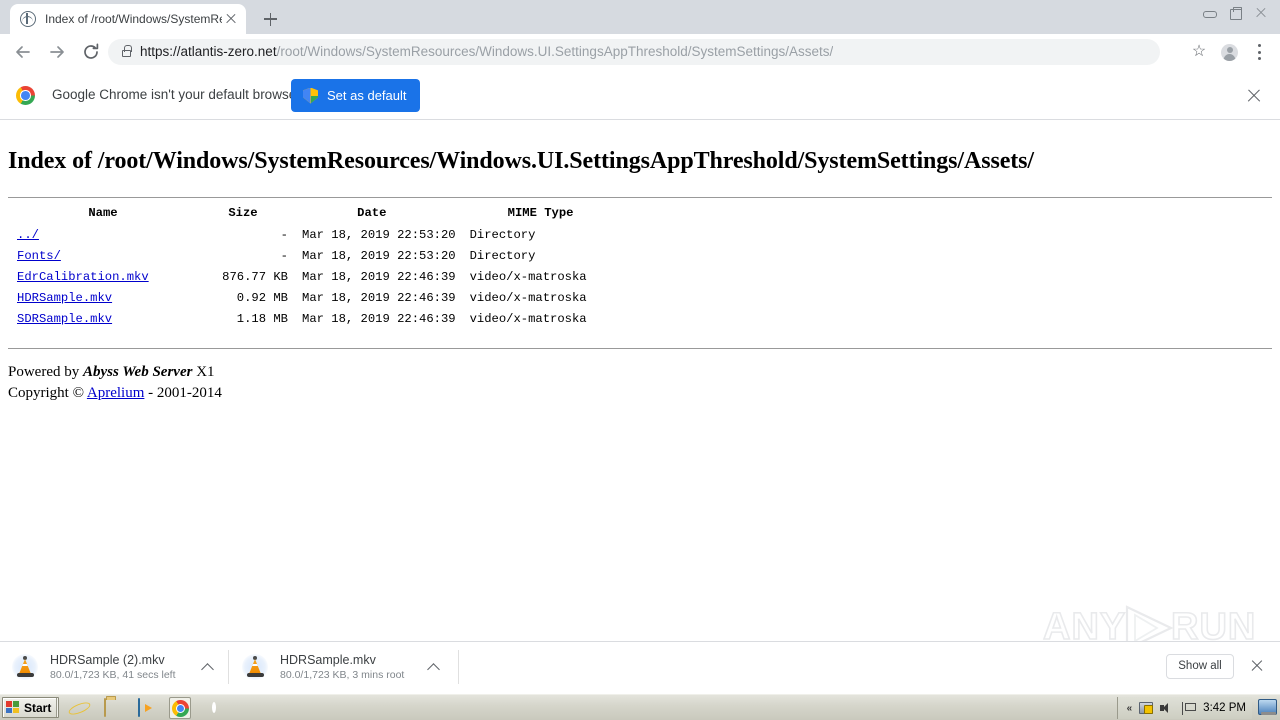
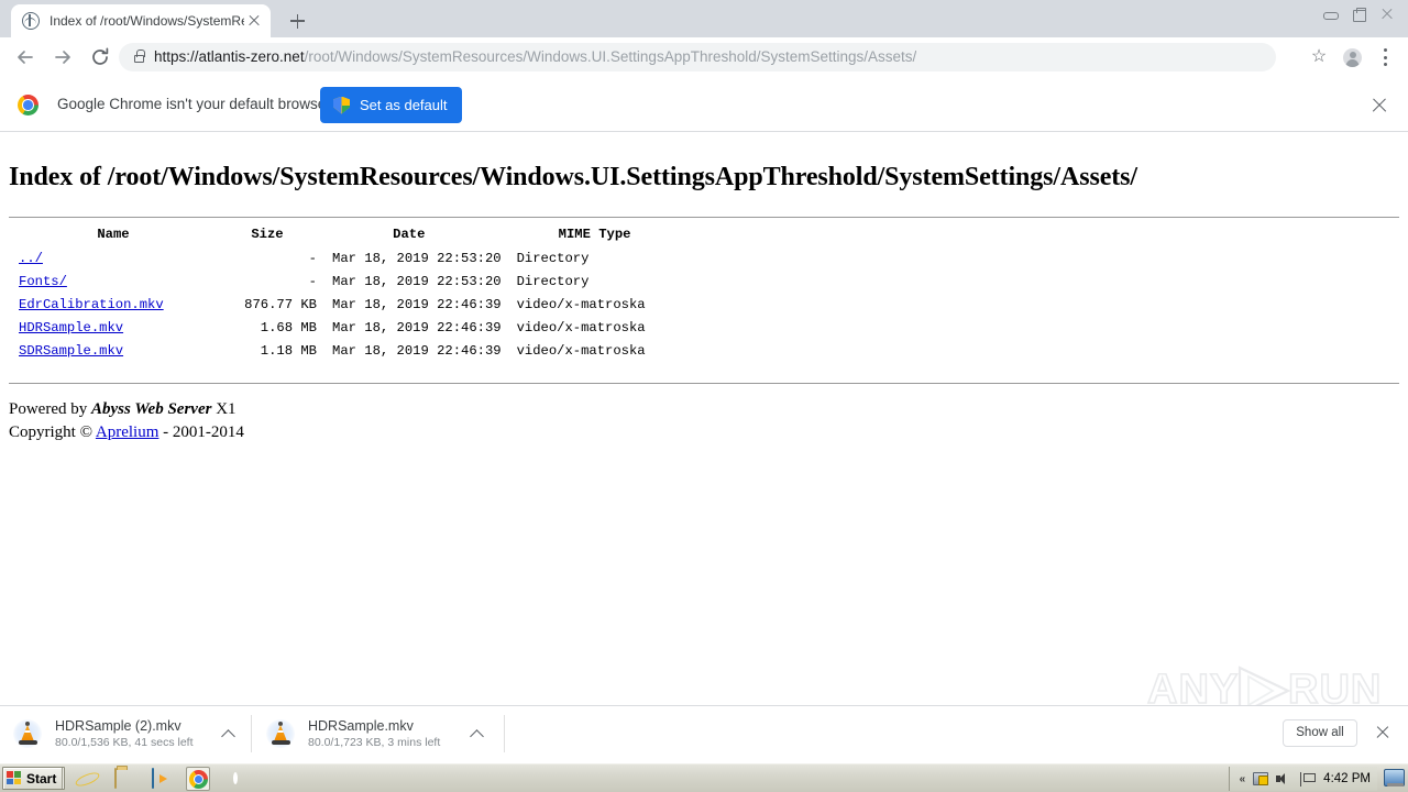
  Index of /root/Windows/SystemR
  https://atlantis-zero.net/root/Windows/SystemResources/Windows.UI.SettingsAppThreshold/SystemSettings/Assets/
  ☆
  Google Chrome isn't your default brows
  Set as default
  Index of /root/Windows/SystemResources/Windows.UI.SettingsAppThreshold/SystemSettings/Assets/
  Name	Size	Date	MIME Type
  ../	-	Mar 18, 2019 22:53:20	Directory
  Fonts/	-	Mar 18, 2019 22:53:20	Directory
  EdrCalibration.mkv	876.77 KB	Mar 18, 2019 22:46:39	video/x-matroska
- HDRSample.mkv	0.92 MB	Mar 18, 2019 22:46:39	video/x-matroska
+ HDRSample.mkv	1.68 MB	Mar 18, 2019 22:46:39	video/x-matroska
  SDRSample.mkv	1.18 MB	Mar 18, 2019 22:46:39	video/x-matroska
  Powered by Abyss Web Server X1
  Copyright © Aprelium - 2001-2014
  ANY
  RUN
  HDRSample (2).mkv
- 80.0/1,723 KB, 41 secs left
+ 80.0/1,536 KB, 41 secs left
  HDRSample.mkv
- 80.0/1,723 KB, 3 mins root
+ 80.0/1,723 KB, 3 mins left
  Show all
  Start
  «
- 3:42 PM
+ 4:42 PM
